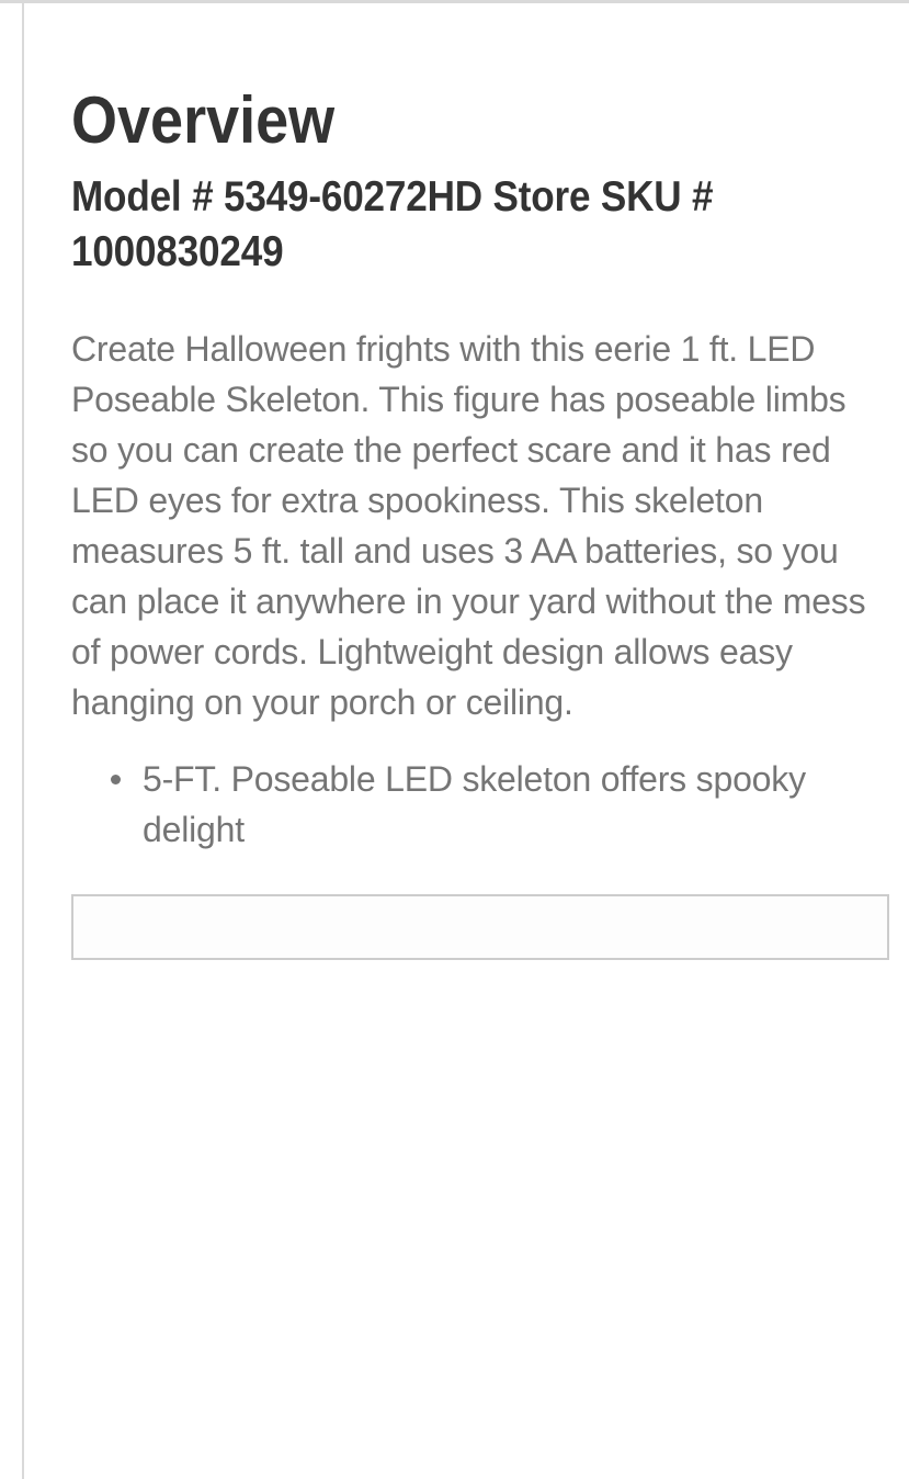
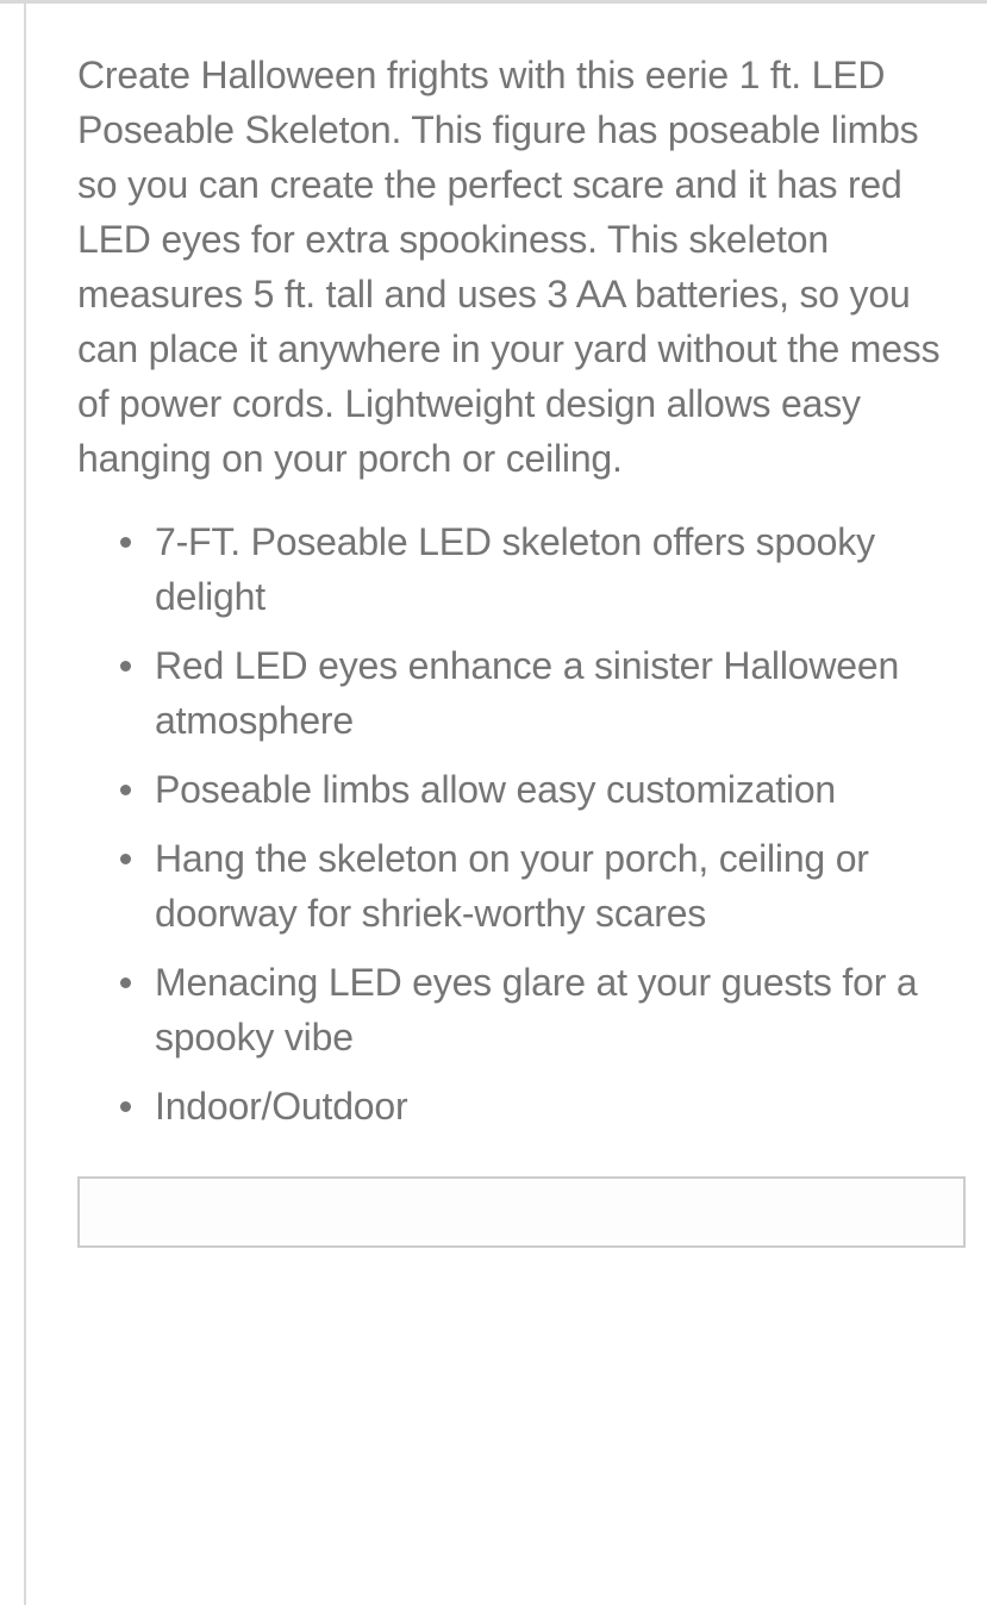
- Overview
- Model # 5349-60272HD Store SKU # 1000830249
  Create Halloween frights with this eerie 1 ft. LED Poseable Skeleton. This figure has poseable limbs so you can create the perfect scare and it has red LED eyes for extra spookiness. This skeleton measures 5 ft. tall and uses 3 AA batteries, so you can place it anywhere in your yard without the mess of power cords. Lightweight design allows easy hanging on your porch or ceiling.
- 5-FT. Poseable LED skeleton offers spooky delight
+ 7-FT. Poseable LED skeleton offers spooky delight
+ Red LED eyes enhance a sinister Halloween atmosphere
+ Poseable limbs allow easy customization
+ Hang the skeleton on your porch, ceiling or doorway for shriek-worthy scares
+ Menacing LED eyes glare at your guests for a spooky vibe
+ Indoor/Outdoor
